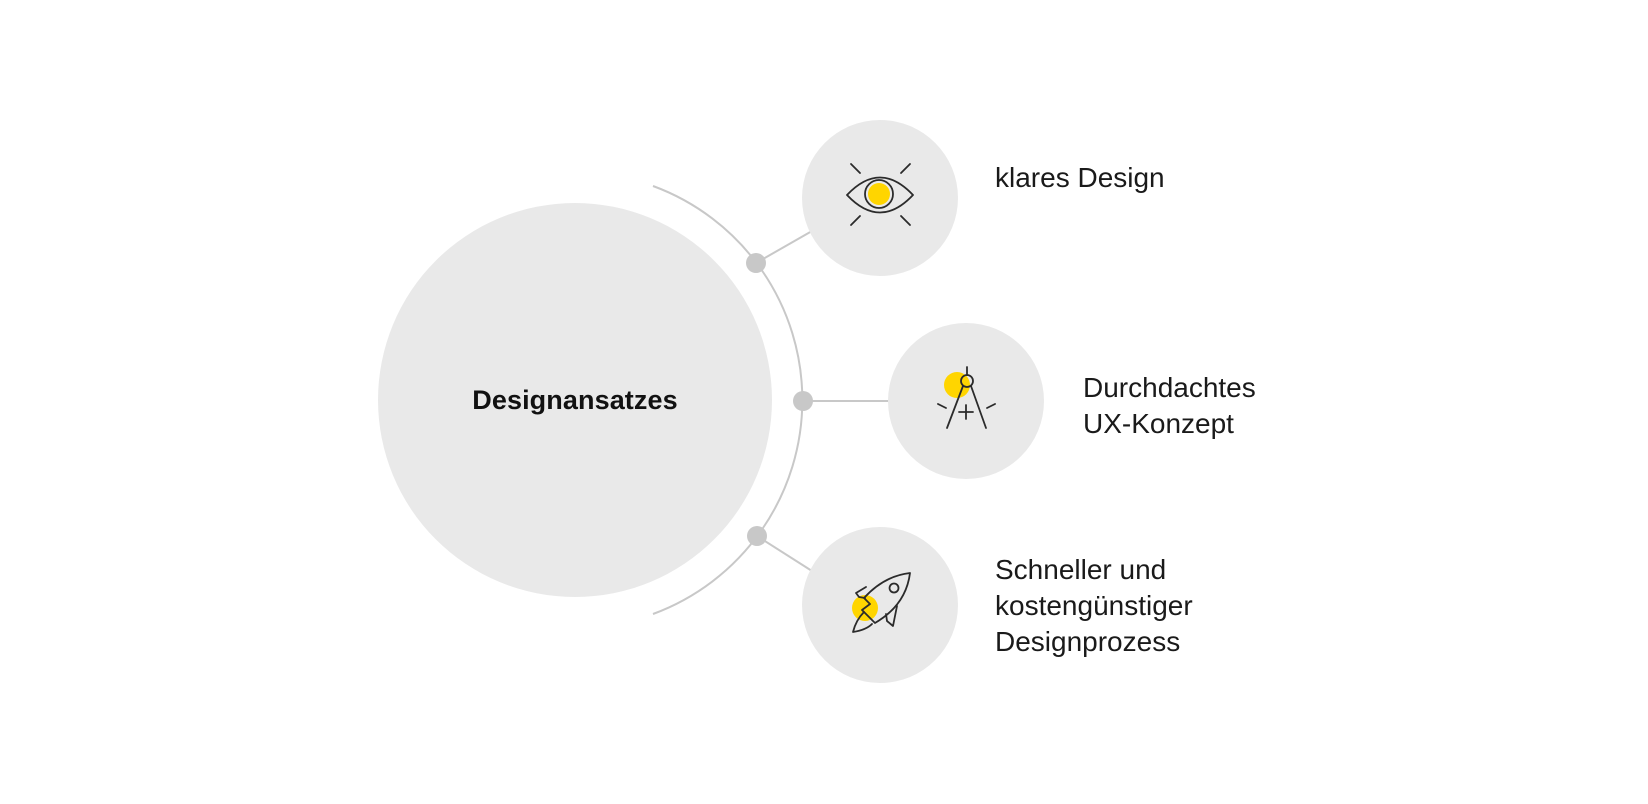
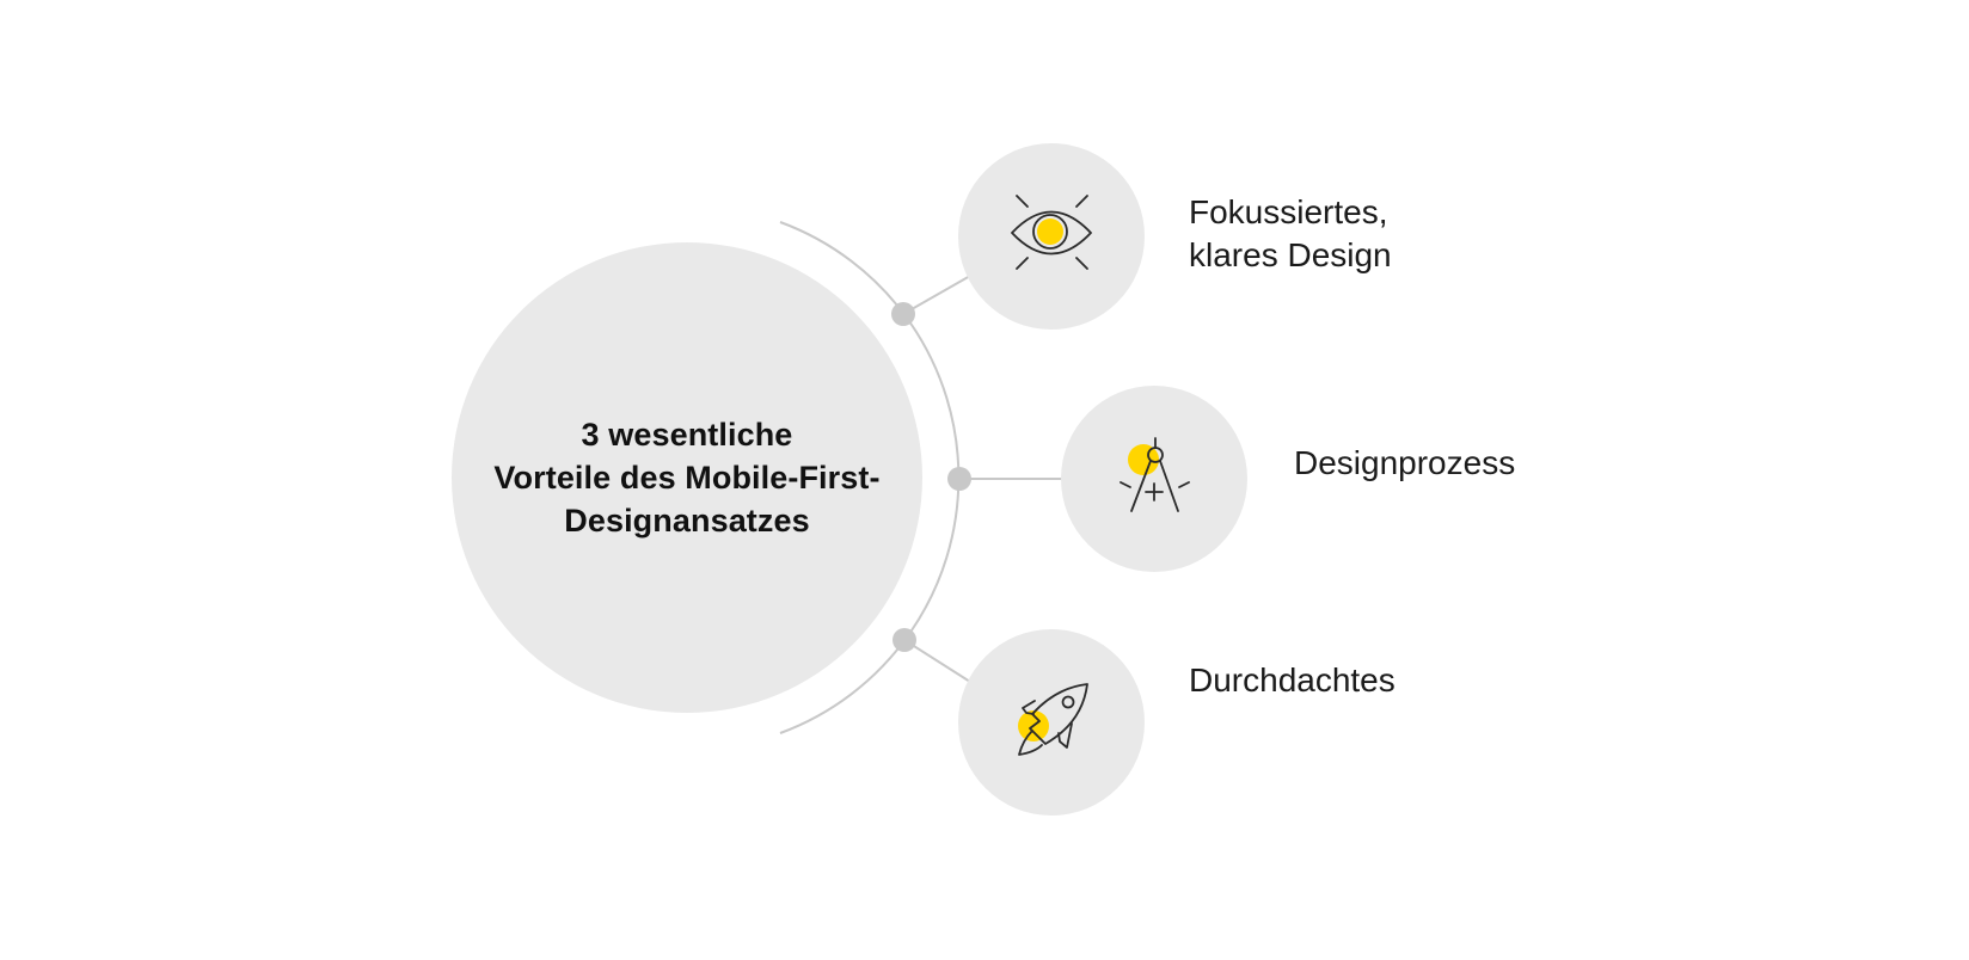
+ 3 wesentliche
+ Vorteile des Mobile-First-
  Designansatzes
+ Fokussiertes,
  klares Design
- Durchdachtes
+ Designprozess
- UX-Konzept
- Schneller und
- kostengünstiger
- Designprozess
+ Durchdachtes
